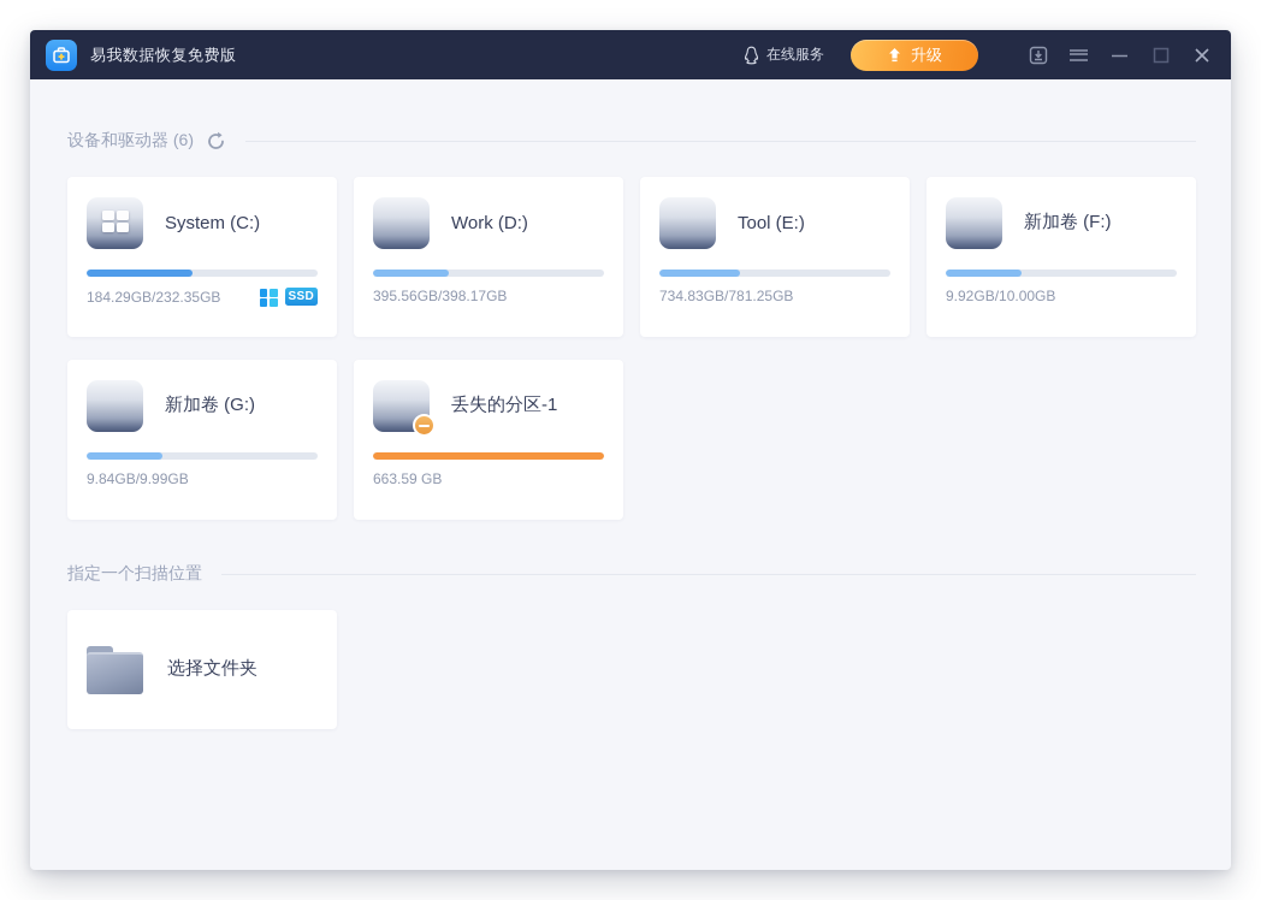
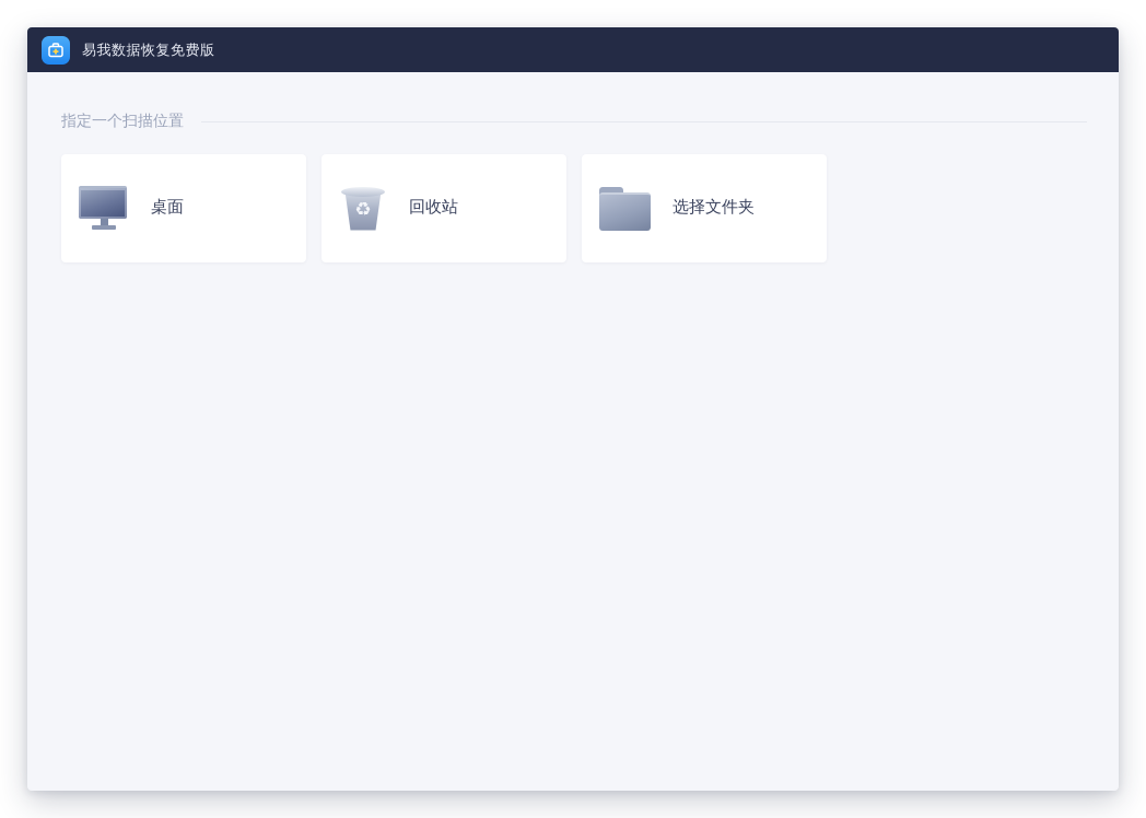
  易我数据恢复免费版
- 在线服务
- 升级
- 设备和驱动器 (6)
- System (C:)
- 184.29GB/232.35GB
- SSD
- Work (D:)
- 395.56GB/398.17GB
- Tool (E:)
- 734.83GB/781.25GB
- 新加卷 (F:)
- 9.92GB/10.00GB
- 新加卷 (G:)
- 9.84GB/9.99GB
- 丢失的分区-1
- 663.59 GB
  指定一个扫描位置
+ 桌面
+ ♻
+ 回收站
  选择文件夹
